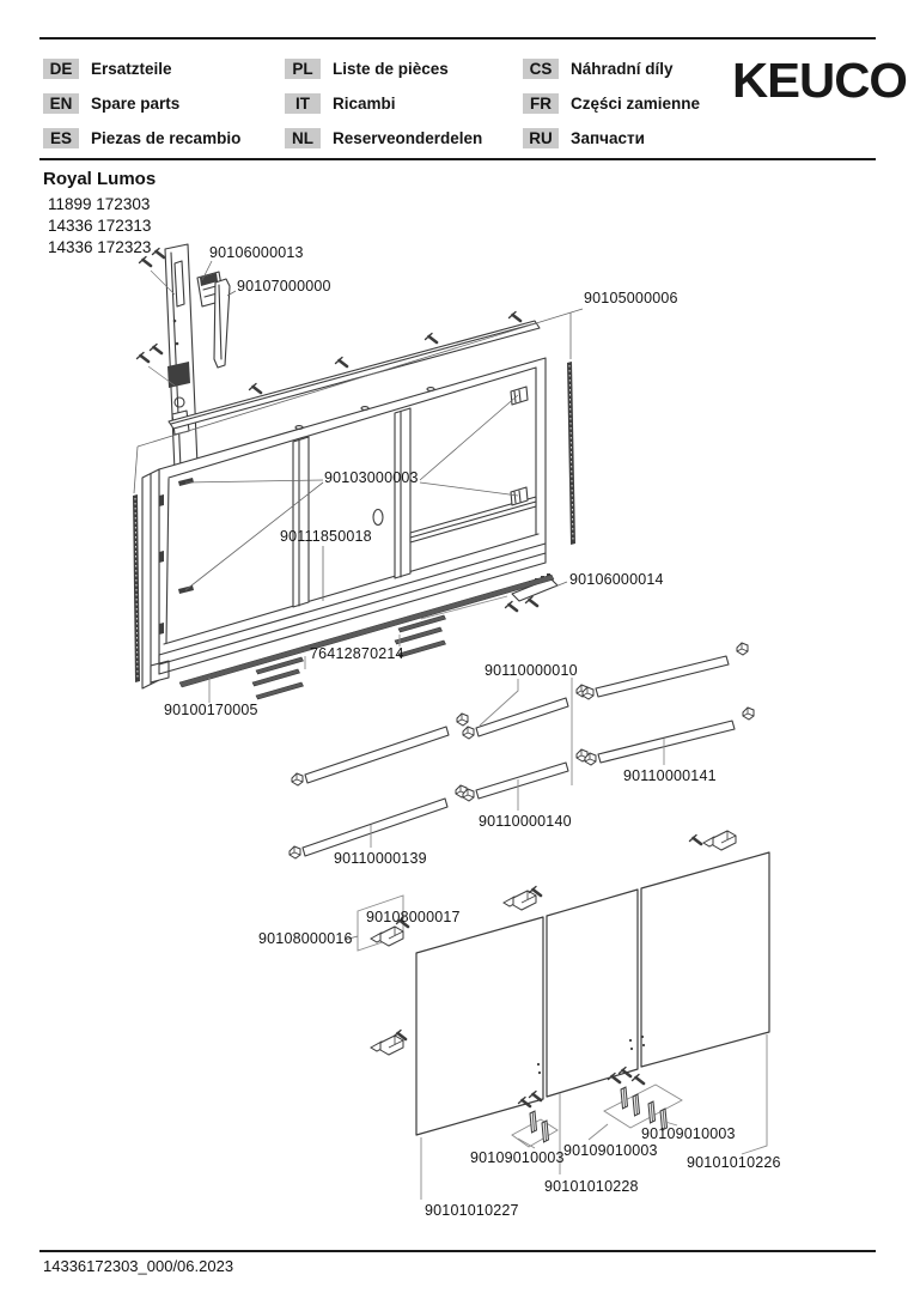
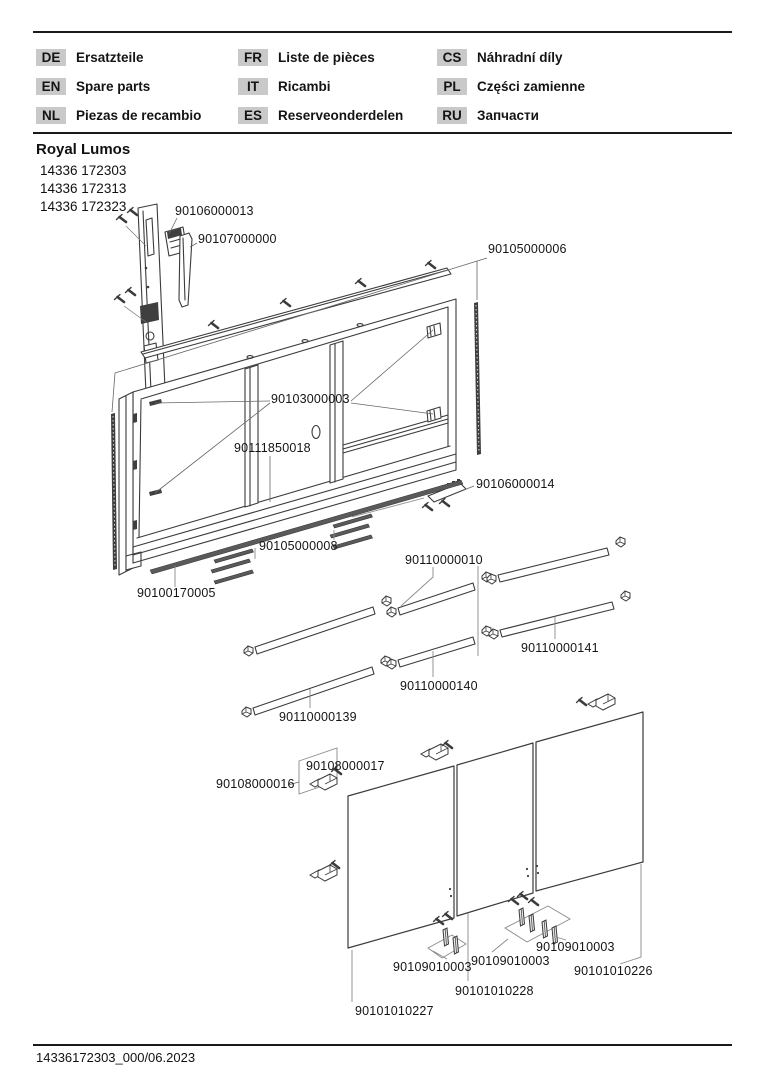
  DE
  Ersatzteile
  EN
  Spare parts
- ES
+ NL
  Piezas de recambio
- PL
+ FR
  Liste de pièces
  IT
  Ricambi
- NL
+ ES
  Reserveonderdelen
  CS
  Náhradní díly
- FR
+ PL
  Części zamienne
  RU
  Запчасти
- KEUCO
  Royal Lumos
- 11899 172303
+ 14336 172303
  14336 172313
  14336 172323
  90106000013
  90107000000
  90105000006
  90103000003
  90111850018
  90106000014
- 76412870214
+ 90105000008
  90100170005
  90110000010
  90110000141
  90110000140
  90110000139
  90108000017
  90108000016
  90109010003
  90109010003
  90109010003
  90101010226
  90101010228
  90101010227
  14336172303_000/06.2023
